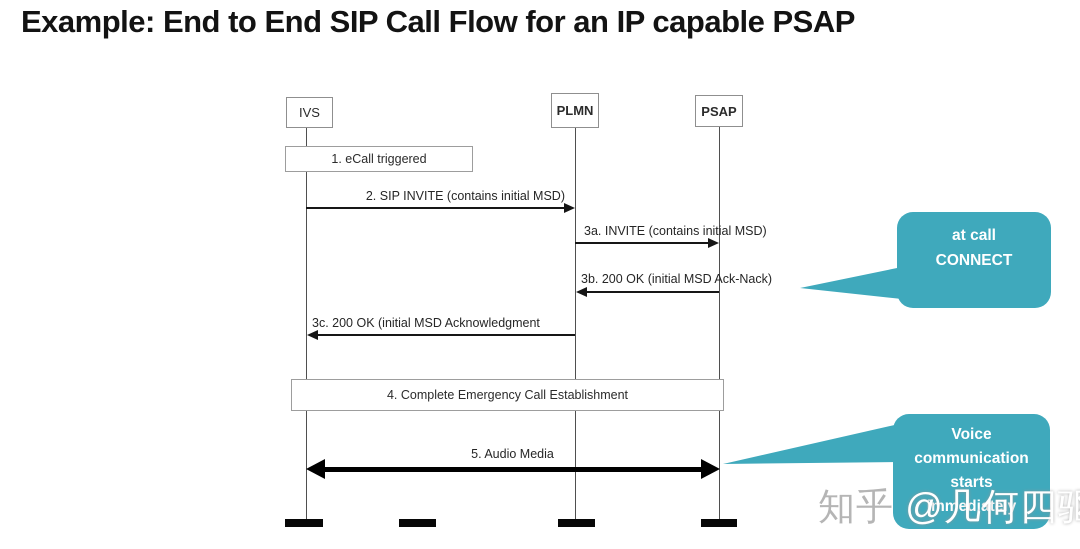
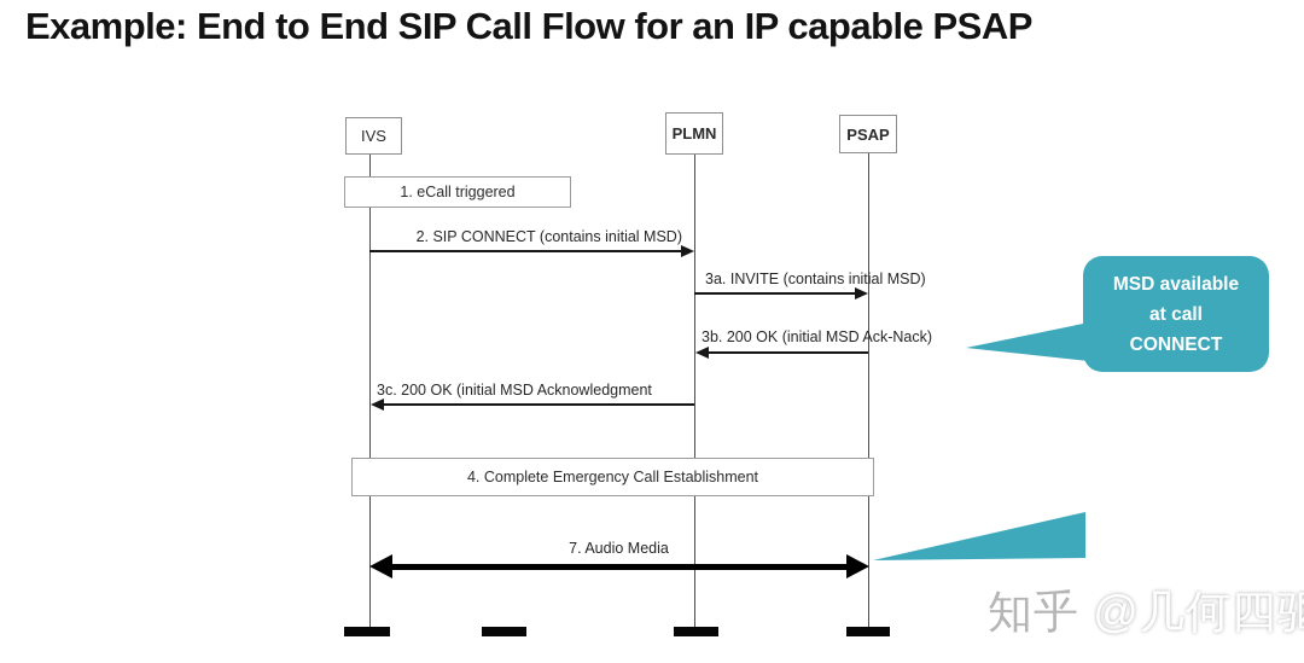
  Example: End to End SIP Call Flow for an IP capable PSAP
  IVS
  PLMN
  PSAP
  1. eCall triggered
- 2. SIP INVITE (contains initial MSD)
+ 2. SIP CONNECT (contains initial MSD)
  3a. INVITE (contains initial MSD)
  3b. 200 OK (initial MSD Ack-Nack)
  3c. 200 OK (initial MSD Acknowledgment
  4. Complete Emergency Call Establishment
- 5. Audio Media
+ 7. Audio Media
+ MSD available
  at call
  CONNECT
- Voice
- communication
- starts
- immediately
  知乎 @几何四驱
